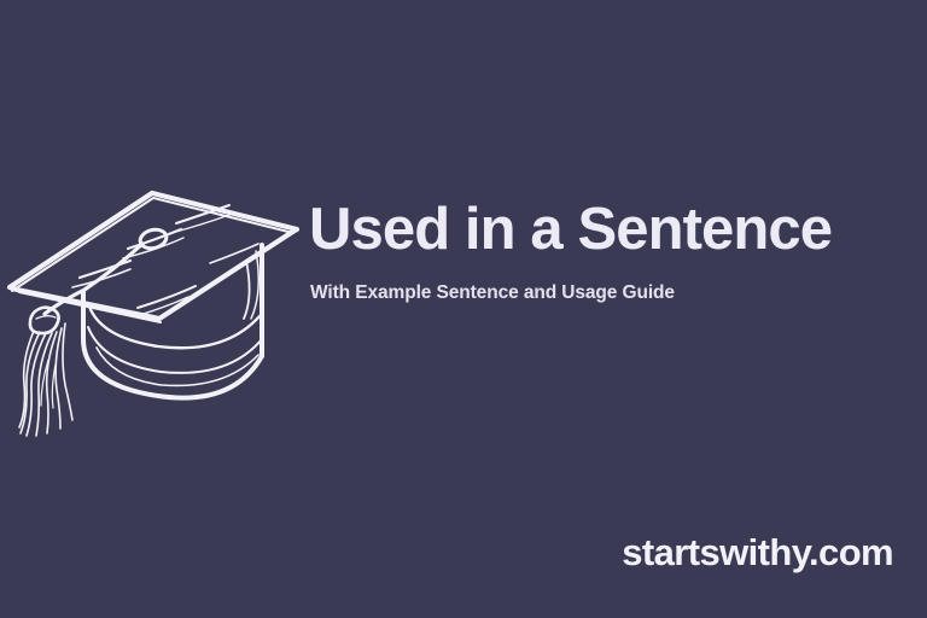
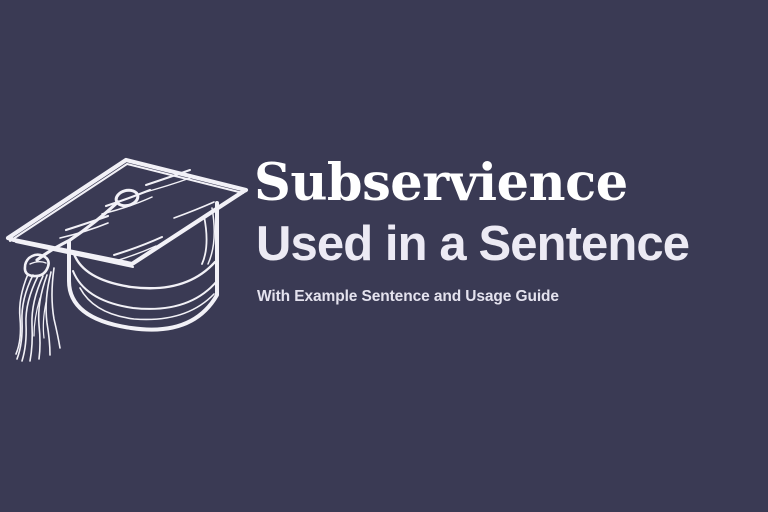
+ Subservience
  Used in a Sentence
  With Example Sentence and Usage Guide
- startswithy.com
